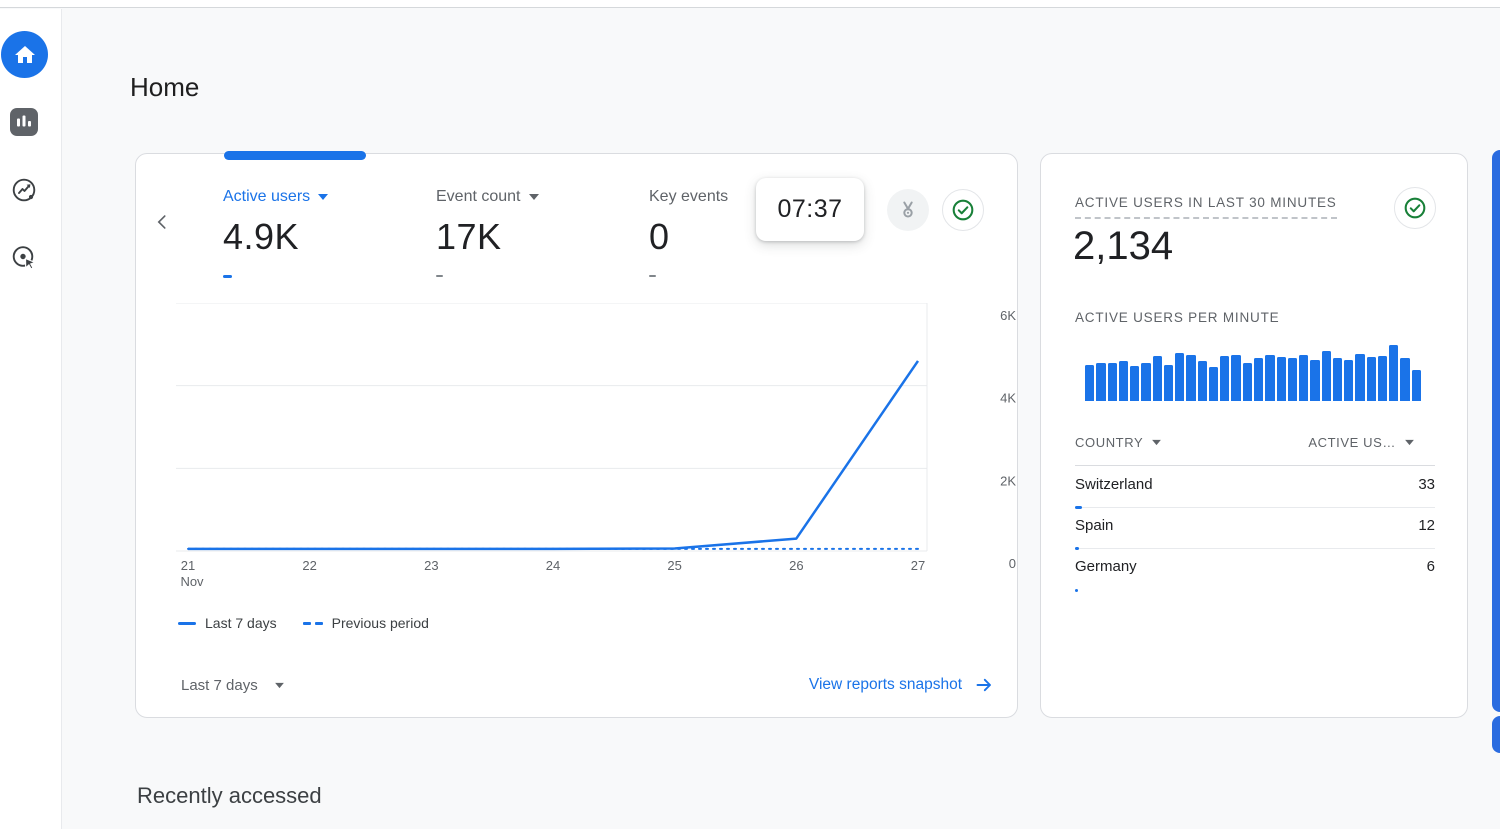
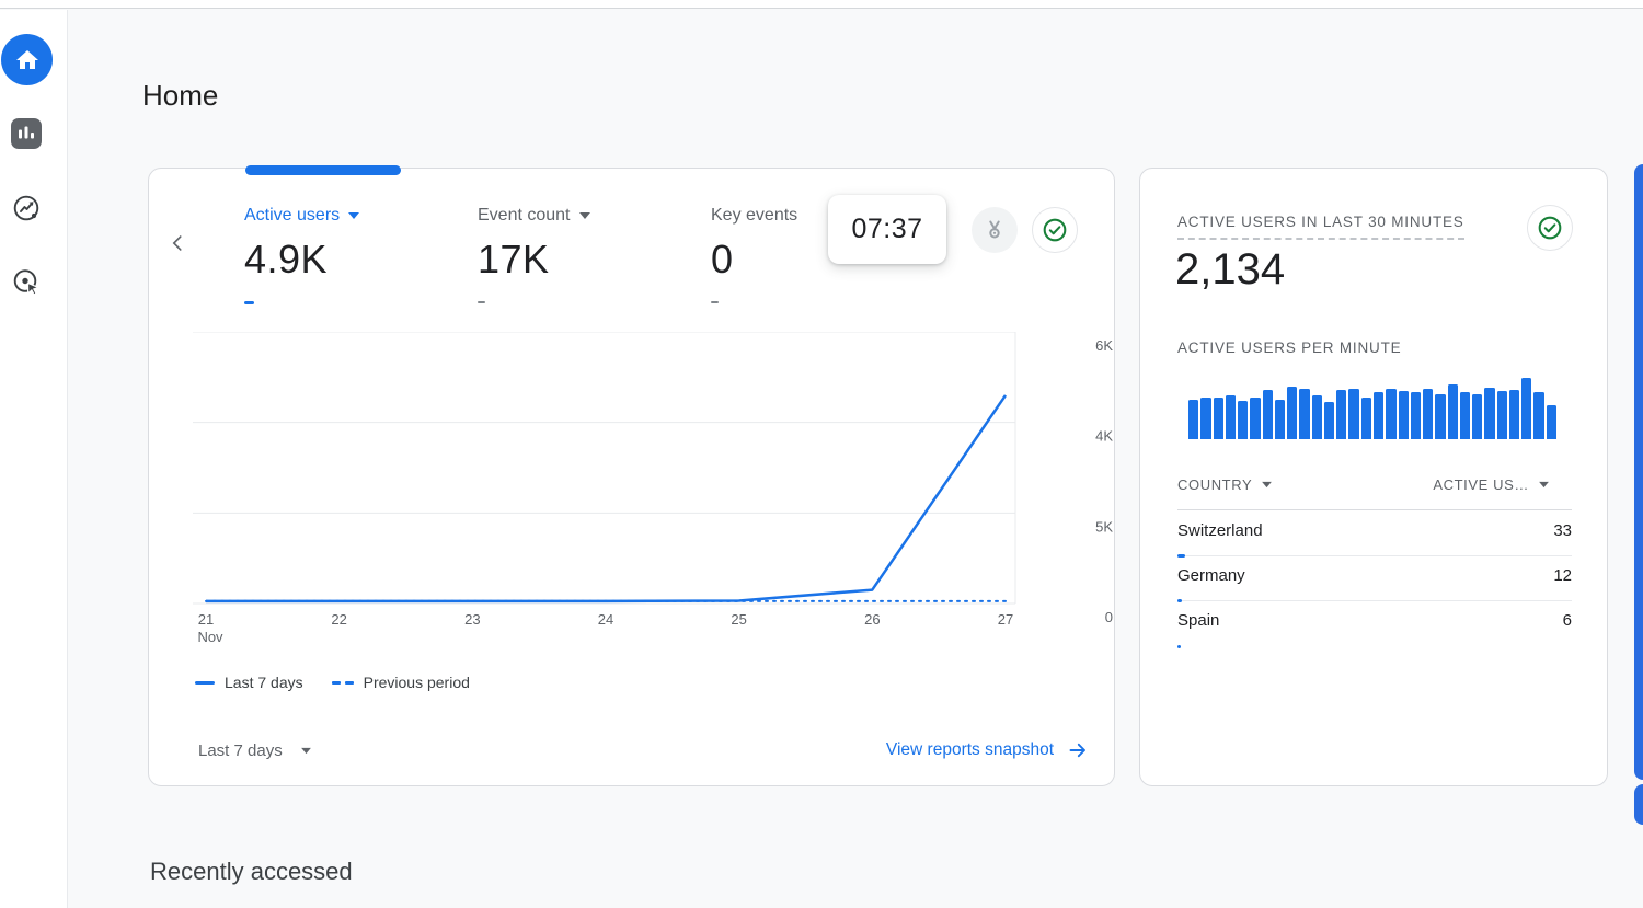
  Home
  Active users
  4.9K
  Event count
  17K
  Key events
  0
  07:37
  0
- 2K
+ 5K
  4K
  6K
  21
  Nov
  22
  23
  24
  25
  26
  27
  Last 7 days
  Previous period
  Last 7 days
  View reports snapshot
  ACTIVE USERS IN LAST 30 MINUTES
  2,134
  ACTIVE USERS PER MINUTE
  COUNTRY
  ACTIVE US…
  Switzerland
  33
- Spain
+ Germany
  12
- Germany
+ Spain
  6
  Recently accessed
